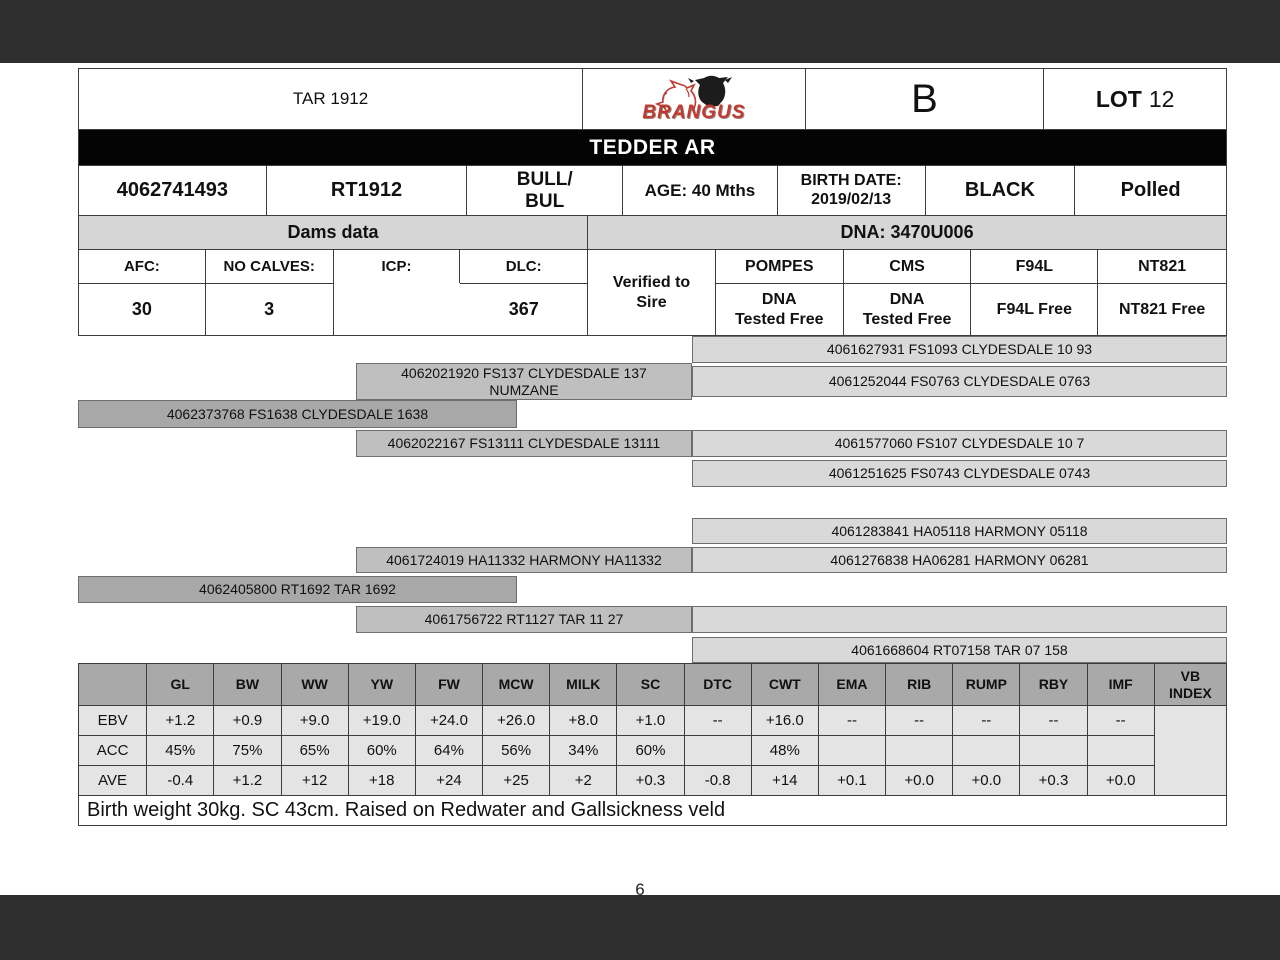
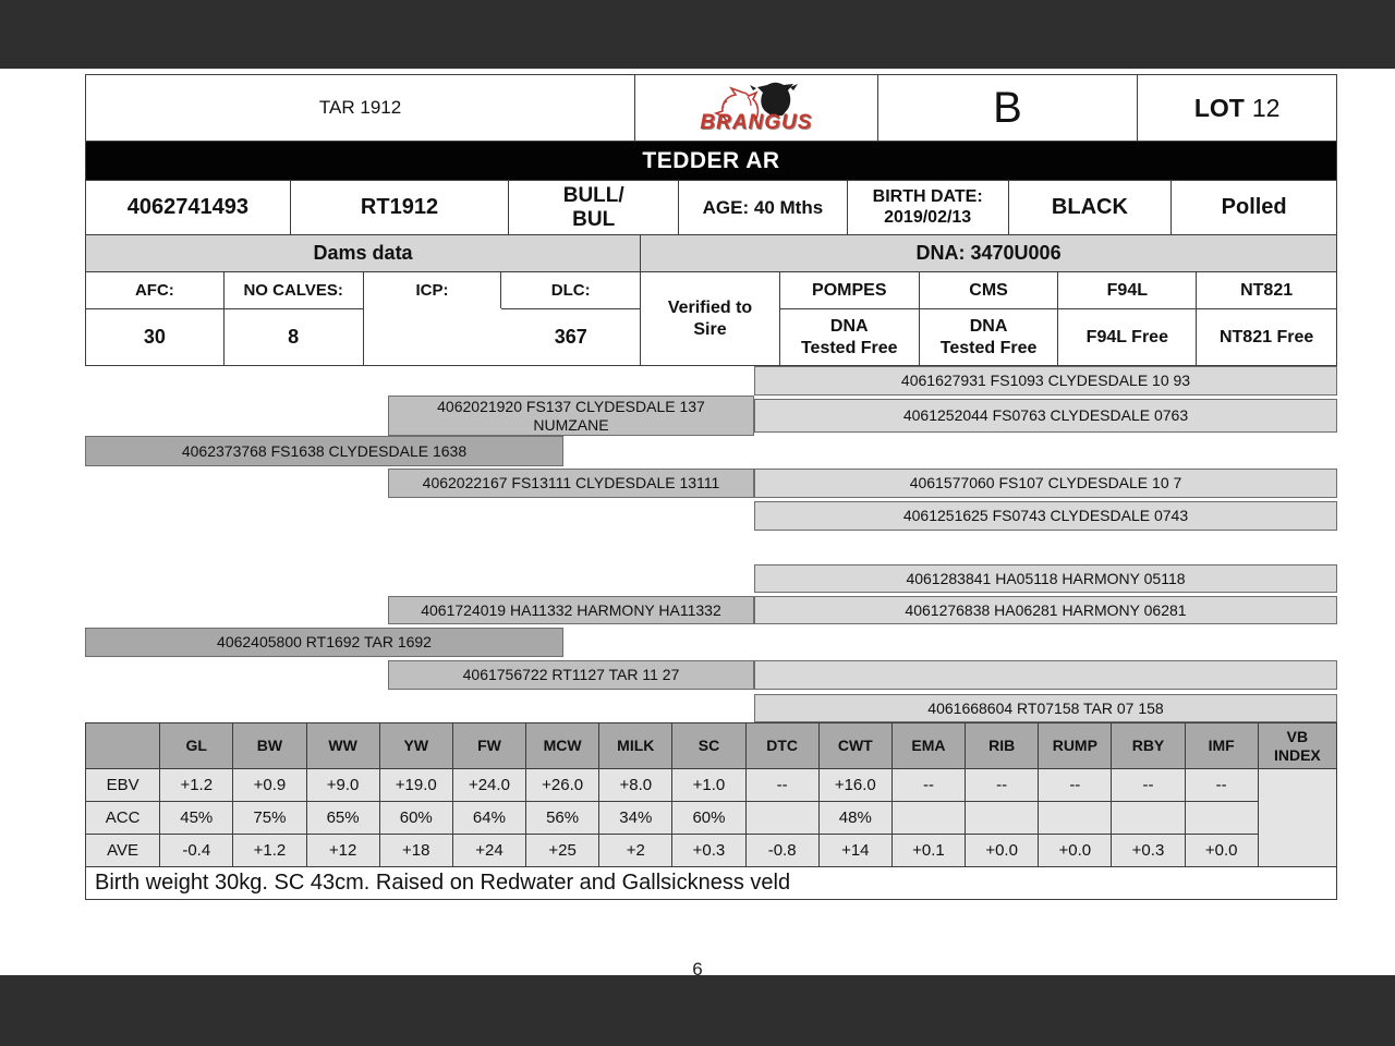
  6
  TAR 1912
  BRANGUS
  B
  LOT
  12
  TEDDER AR
  4062741493
  RT1912
  BULL/
  BUL
  AGE: 40 Mths
  BIRTH DATE:
  2019/02/13
  BLACK
  Polled
  Dams data
  DNA: 3470U006
  AFC:
  NO CALVES:
  ICP:
  DLC:
  Verified to
  Sire
  POMPES
  CMS
  F94L
  NT821
  30
- 3
+ 8
  367
  DNA
  Tested Free
  DNA
  Tested Free
  F94L Free
  NT821 Free
  4061627931 FS1093 CLYDESDALE 10 93
  4062021920 FS137 CLYDESDALE 137
  NUMZANE
  4061252044 FS0763 CLYDESDALE 0763
  4062373768 FS1638 CLYDESDALE 1638
  4062022167 FS13111 CLYDESDALE 13111
  4061577060 FS107 CLYDESDALE 10 7
  4061251625 FS0743 CLYDESDALE 0743
  4061283841 HA05118 HARMONY 05118
  4061724019 HA11332 HARMONY HA11332
  4061276838 HA06281 HARMONY 06281
  4062405800 RT1692 TAR 1692
  4061756722 RT1127 TAR 11 27
  4061668604 RT07158 TAR 07 158
  	GL	BW	WW	YW	FW	MCW	MILK	SC	DTC	CWT	EMA	RIB	RUMP	RBY	IMF	VB INDEX
  EBV	+1.2	+0.9	+9.0	+19.0	+24.0	+26.0	+8.0	+1.0	--	+16.0	--	--	--	--	--
  ACC	45%	75%	65%	60%	64%	56%	34%	60%		48%
  AVE	-0.4	+1.2	+12	+18	+24	+25	+2	+0.3	-0.8	+14	+0.1	+0.0	+0.0	+0.3	+0.0
  Birth weight 30kg. SC 43cm. Raised on Redwater and Gallsickness veld
